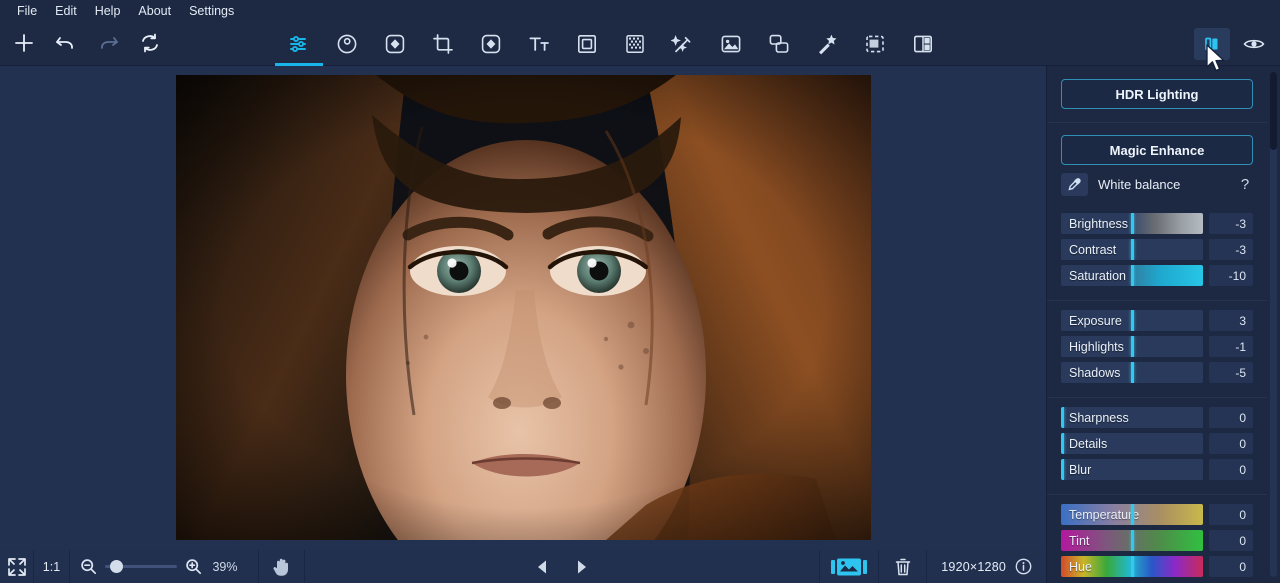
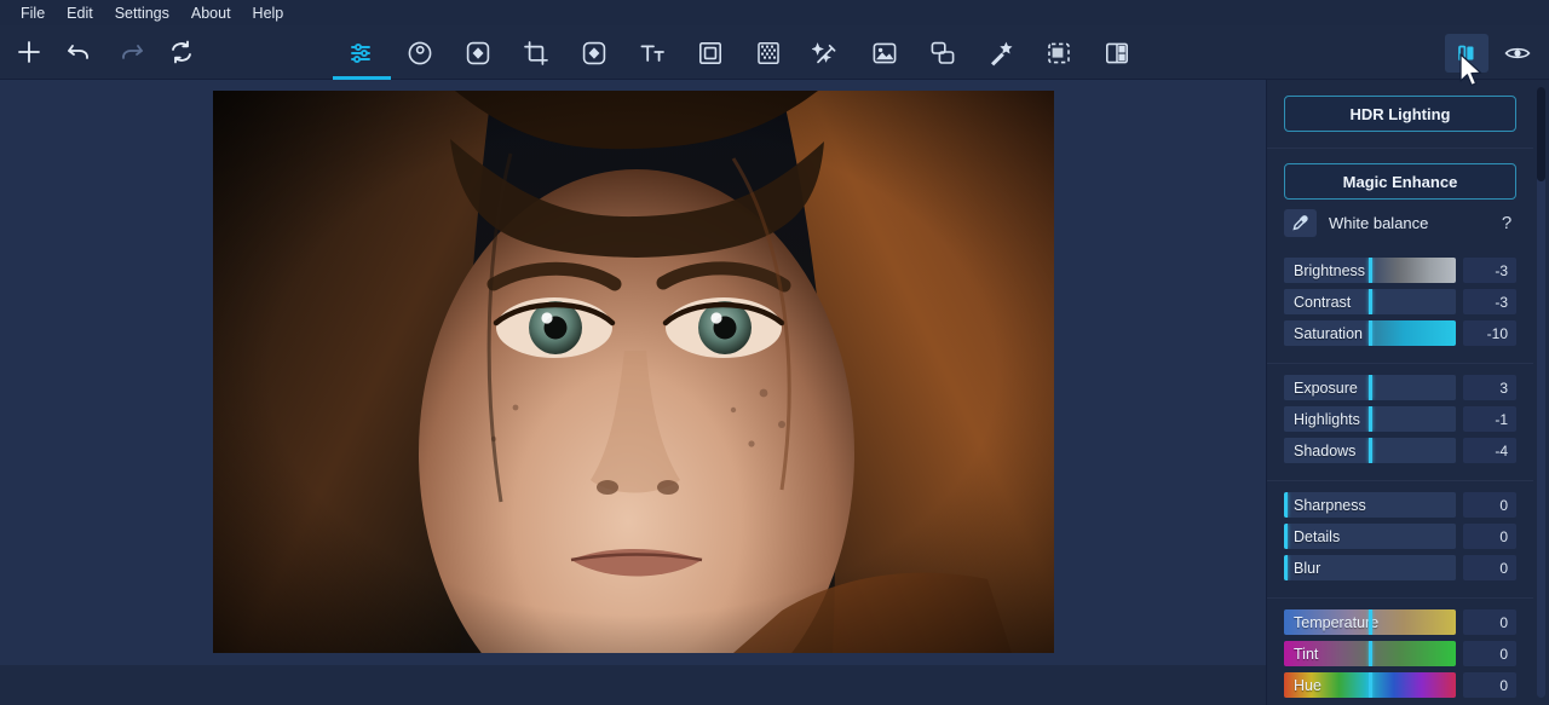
  File
  Edit
- Help
+ Settings
  About
- Settings
+ Help
- 1:1
- 39%
- 1920×1280
  HDR Lighting
  Magic Enhance
  White balance
  ?
  Brightness
  -3
  Contrast
  -3
  Saturation
  -10
  Exposure
  3
  Highlights
  -1
  Shadows
- -5
+ -4
  Sharpness
  0
  Details
  0
  Blur
  0
  Temperatue
  0
  Tint
  0
  Hue
  0
